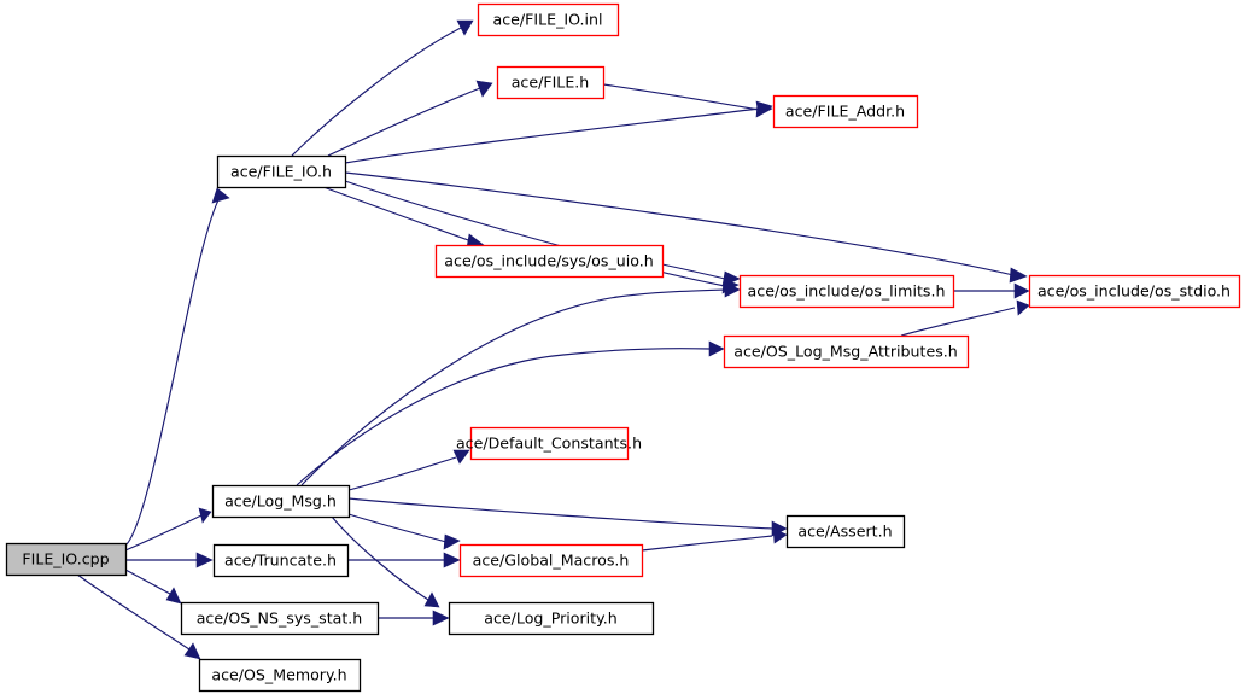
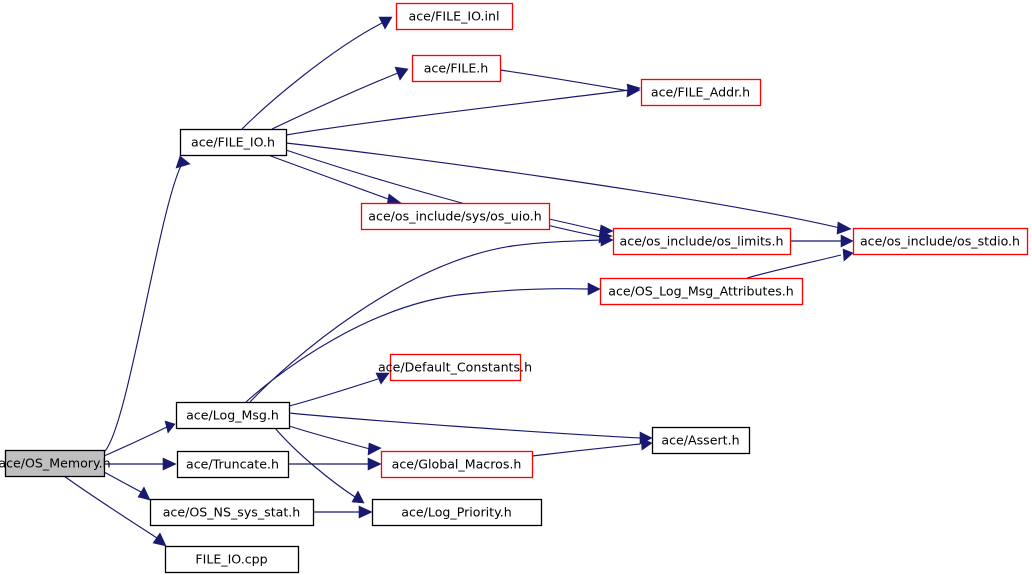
- FILE_IO.cpp
+ ace/OS_Memory.h
  ace/FILE_IO.h
  ace/FILE_IO.inl
  ace/FILE.h
  ace/FILE_Addr.h
  ace/os_include/sys/os_uio.h
  ace/os_include/os_limits.h
  ace/os_include/os_stdio.h
  ace/OS_Log_Msg_Attributes.h
  ace/Default_Constants.h
  ace/Log_Msg.h
  ace/Assert.h
  ace/Truncate.h
  ace/Global_Macros.h
  ace/OS_NS_sys_stat.h
  ace/Log_Priority.h
- ace/OS_Memory.h
+ FILE_IO.cpp
